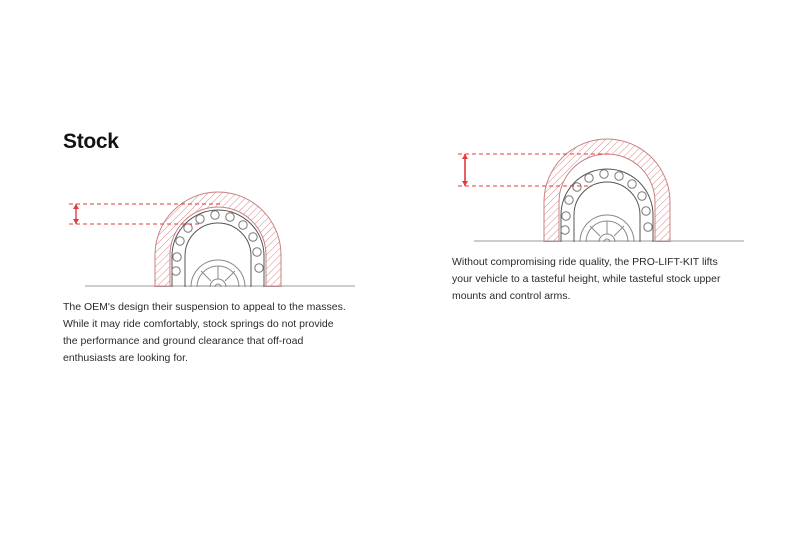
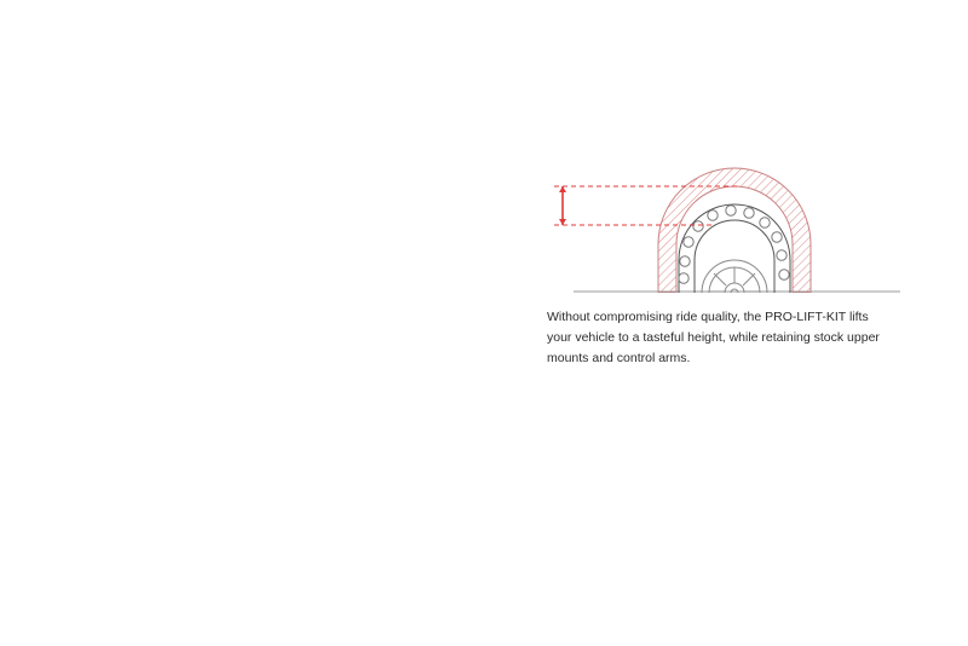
- Stock
- The OEM's design their suspension to appeal to the masses. While it may ride comfortably, stock springs do not provide the performance and ground clearance that off-road enthusiasts are looking for.
- Without compromising ride quality, the PRO-LIFT-KIT lifts your vehicle to a tasteful height, while tasteful stock upper mounts and control arms.
+ Without compromising ride quality, the PRO-LIFT-KIT lifts your vehicle to a tasteful height, while retaining stock upper mounts and control arms.
